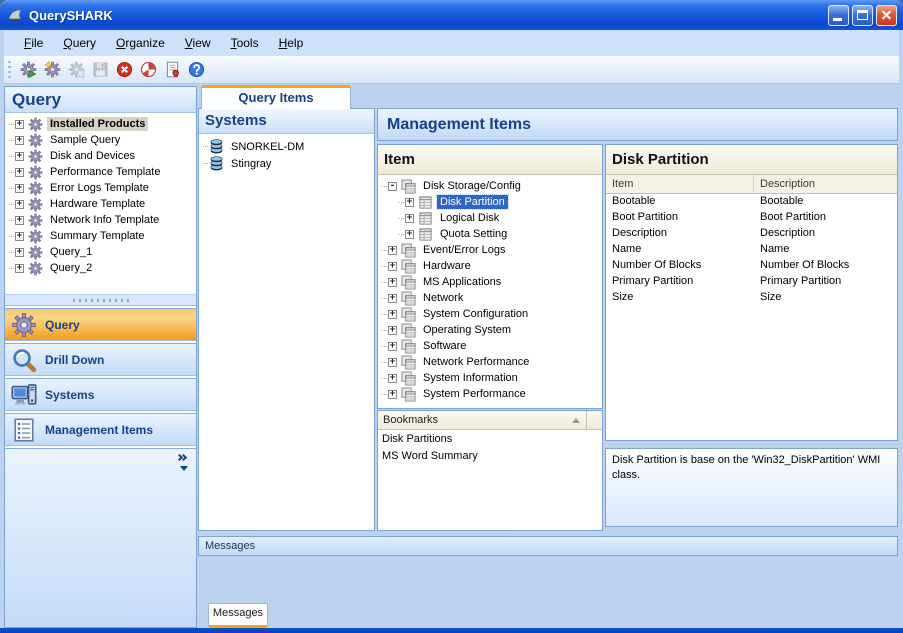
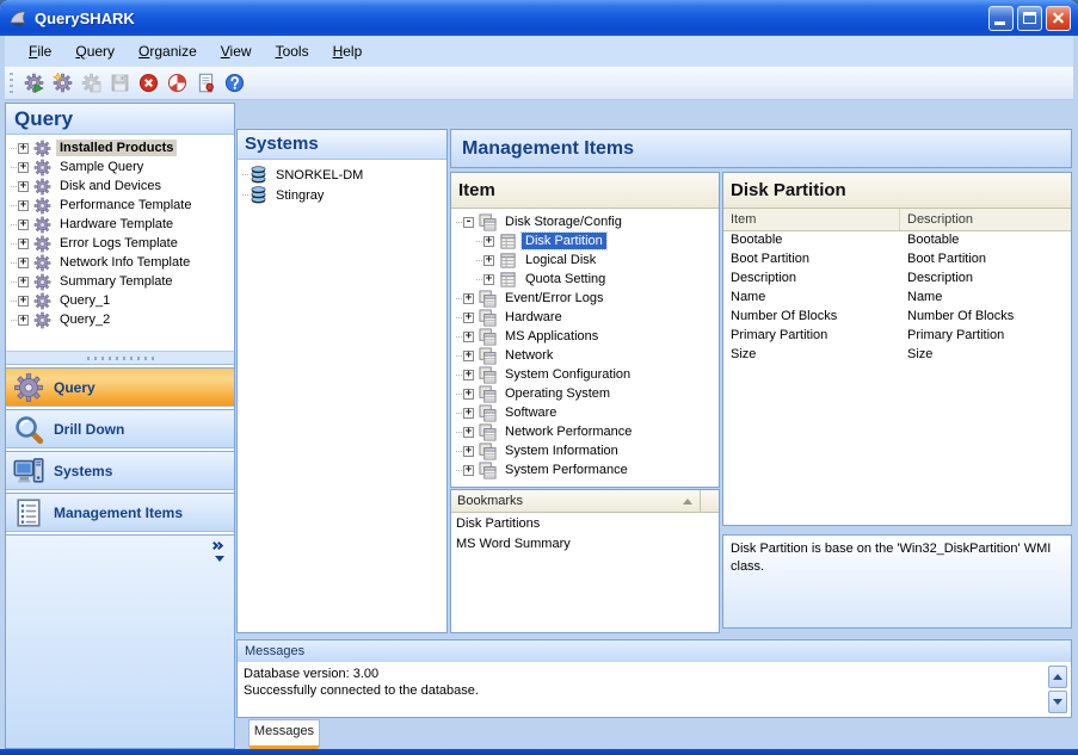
  QuerySHARK
  File
  Query
  Organize
  View
  Tools
  Help
  Query
  +
  Installed Products
  +
  Sample Query
  +
  Disk and Devices
  +
  Performance Template
  +
- Error Logs Template
+ Hardware Template
  +
- Hardware Template
+ Error Logs Template
  +
  Network Info Template
  +
  Summary Template
  +
  Query_1
  +
  Query_2
  Query
  Drill Down
  Systems
  Management Items
- Query Items
  Systems
  SNORKEL-DM
  Stingray
  Management Items
  Item
  -
  Disk Storage/Config
  +
  Disk Partition
  +
  Logical Disk
  +
  Quota Setting
  +
  Event/Error Logs
  +
  Hardware
  +
  MS Applications
  +
  Network
  +
  System Configuration
  +
  Operating System
  +
  Software
  +
  Network Performance
  +
  System Information
  +
  System Performance
  Bookmarks
  Disk Partitions
  MS Word Summary
  Disk Partition
  Item
  Description
  Bootable
  Bootable
  Boot Partition
  Boot Partition
  Description
  Description
  Name
  Name
  Number Of Blocks
  Number Of Blocks
  Primary Partition
  Primary Partition
  Size
  Size
  Disk Partition is base on the 'Win32_DiskPartition' WMI class.
  Messages
+ Database version: 3.00
+ Successfully connected to the database.
  Messages
